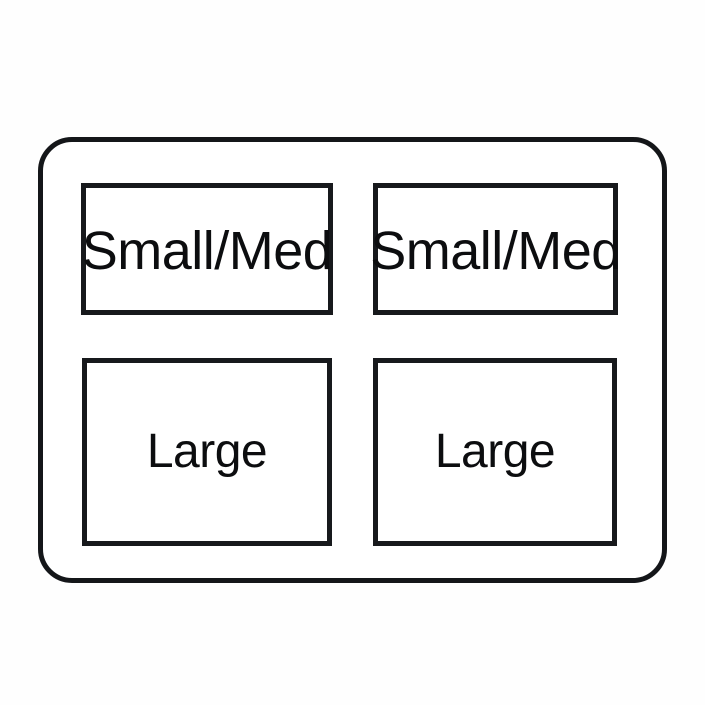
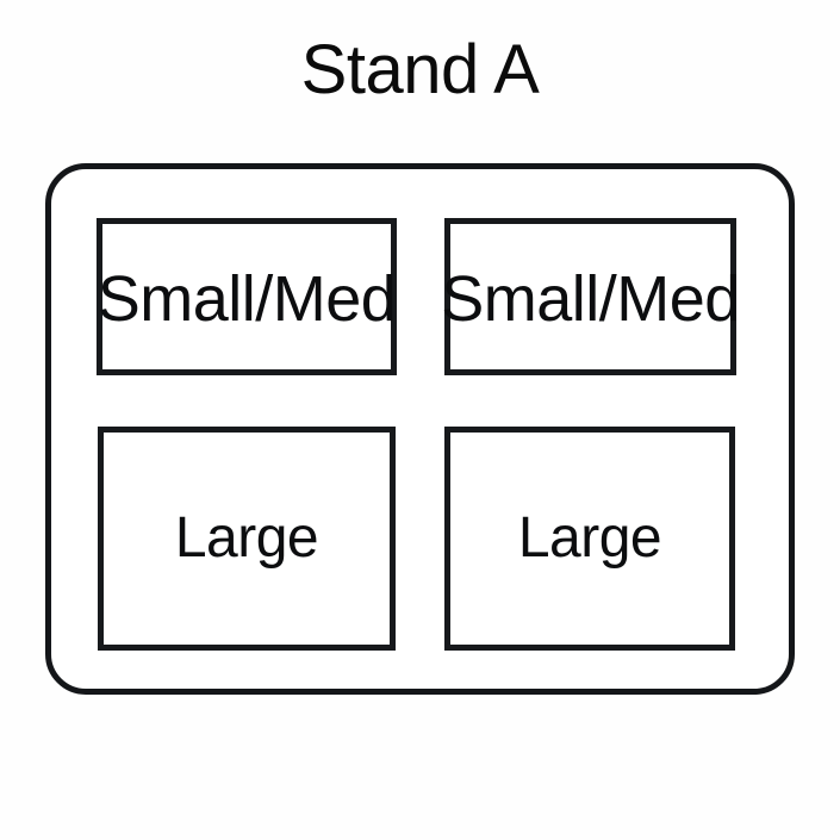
+ Stand A
  Small/Med
  Small/Med
  Large
  Large
